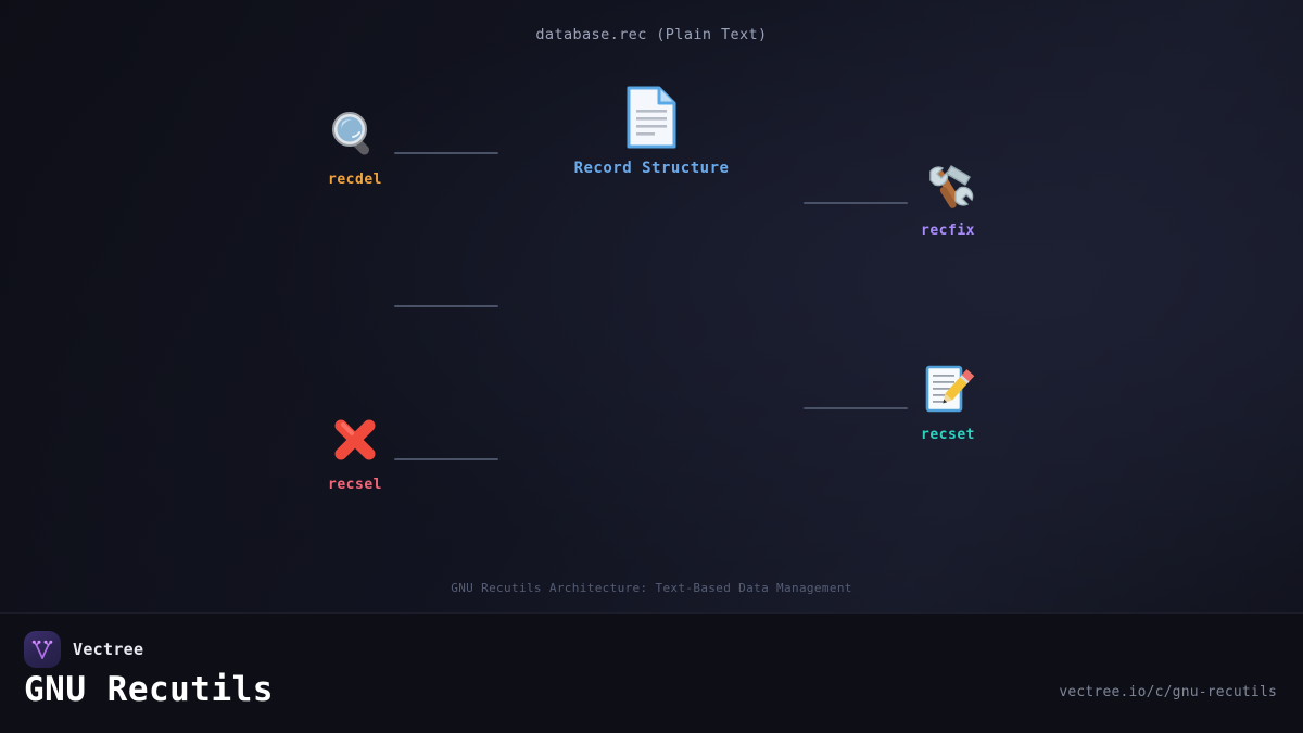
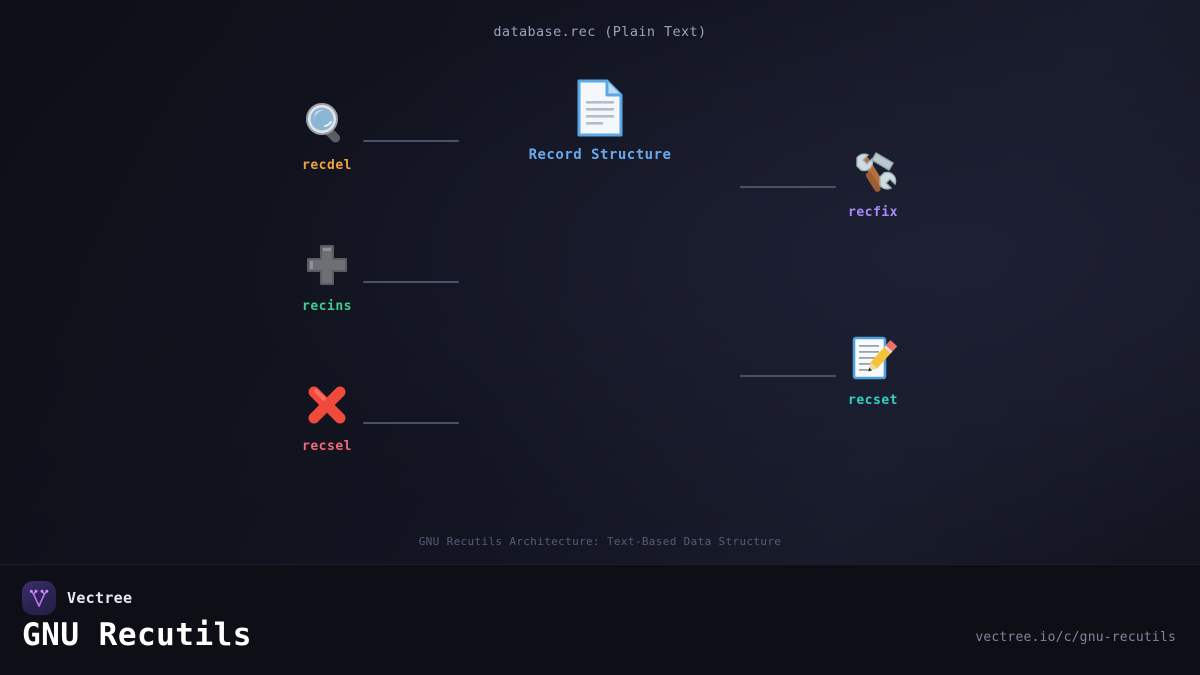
  database.rec (Plain Text)
  Record Structure
  recdel
+ recins
  recsel
  recfix
  recset
- GNU Recutils Architecture: Text-Based Data Management
+ GNU Recutils Architecture: Text-Based Data Structure
  Vectree
  GNU Recutils
  vectree.io/c/gnu-recutils
